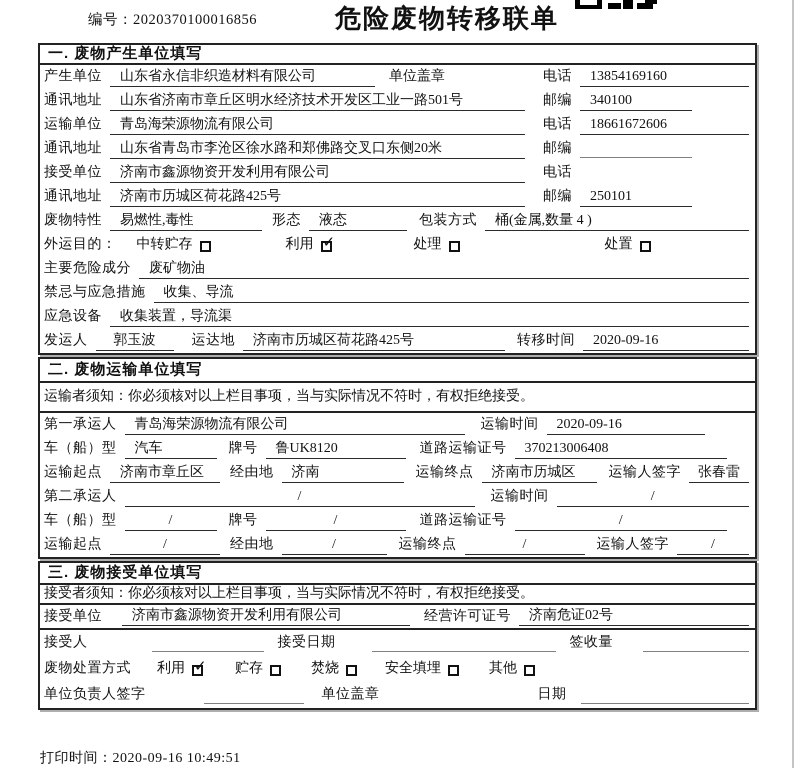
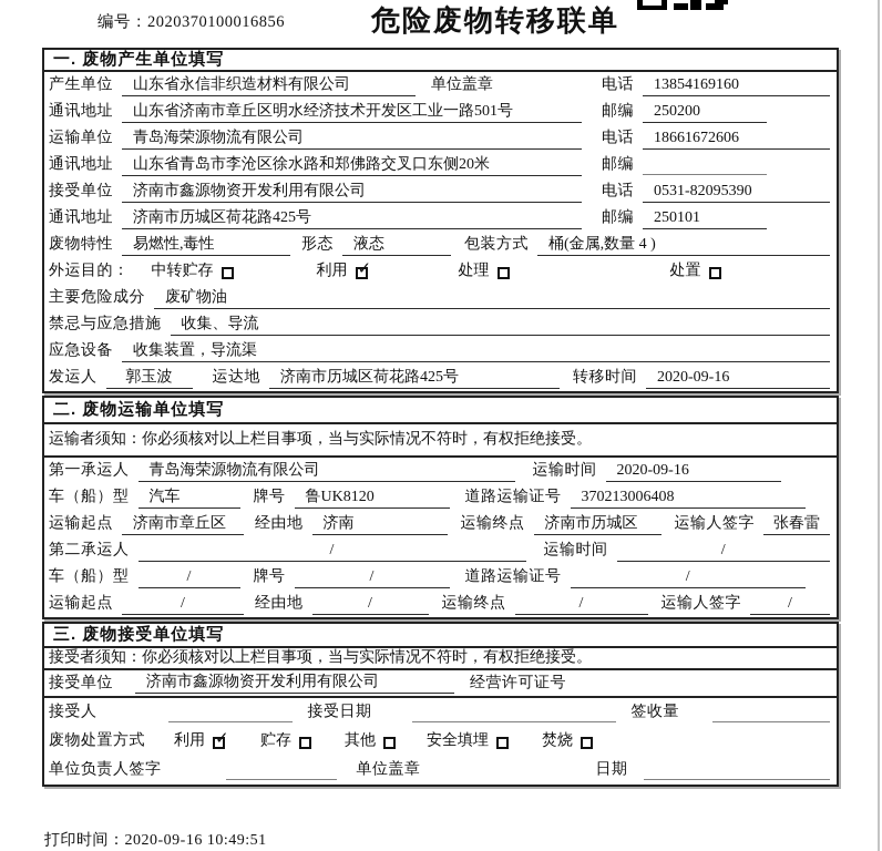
  编号：2020370100016856
  危险废物转移联单
  一. 废物产生单位填写
  产生单位
  山东省永信非织造材料有限公司
  单位盖章
  电话
  13854169160
  通讯地址
  山东省济南市章丘区明水经济技术开发区工业一路501号
  邮编
- 340100
+ 250200
  运输单位
  青岛海荣源物流有限公司
  电话
  18661672606
  通讯地址
  山东省青岛市李沧区徐水路和郑佛路交叉口东侧20米
  邮编
  接受单位
  济南市鑫源物资开发利用有限公司
  电话
+ 0531-82095390
  通讯地址
  济南市历城区荷花路425号
  邮编
  250101
  废物特性
  易燃性,毒性
  形态
  液态
  包装方式
  桶(金属,数量 4 )
  外运目的：
  中转贮存
  利用
  ✓
  处理
  处置
  主要危险成分
  废矿物油
  禁忌与应急措施
  收集、导流
  应急设备
  收集装置，导流渠
  发运人
  郭玉波
  运达地
  济南市历城区荷花路425号
  转移时间
  2020-09-16
  二. 废物运输单位填写
  运输者须知：你必须核对以上栏目事项，当与实际情况不符时，有权拒绝接受。
  第一承运人
  青岛海荣源物流有限公司
  运输时间
  2020-09-16
  车（船）型
  汽车
  牌号
  鲁UK8120
  道路运输证号
  370213006408
  运输起点
  济南市章丘区
  经由地
  济南
  运输终点
  济南市历城区
  运输人签字
  张春雷
  第二承运人
  /
  运输时间
  /
  车（船）型
  /
  牌号
  /
  道路运输证号
  /
  运输起点
  /
  经由地
  /
  运输终点
  /
  运输人签字
  /
  三. 废物接受单位填写
  接受者须知：你必须核对以上栏目事项，当与实际情况不符时，有权拒绝接受。
  接受单位
  济南市鑫源物资开发利用有限公司
  经营许可证号
- 济南危证02号
  接受人
  接受日期
  签收量
  废物处置方式
  利用
  ✓
  贮存
- 焚烧
+ 其他
  安全填埋
- 其他
+ 焚烧
  单位负责人签字
  单位盖章
  日期
  打印时间：2020-09-16 10:49:51
